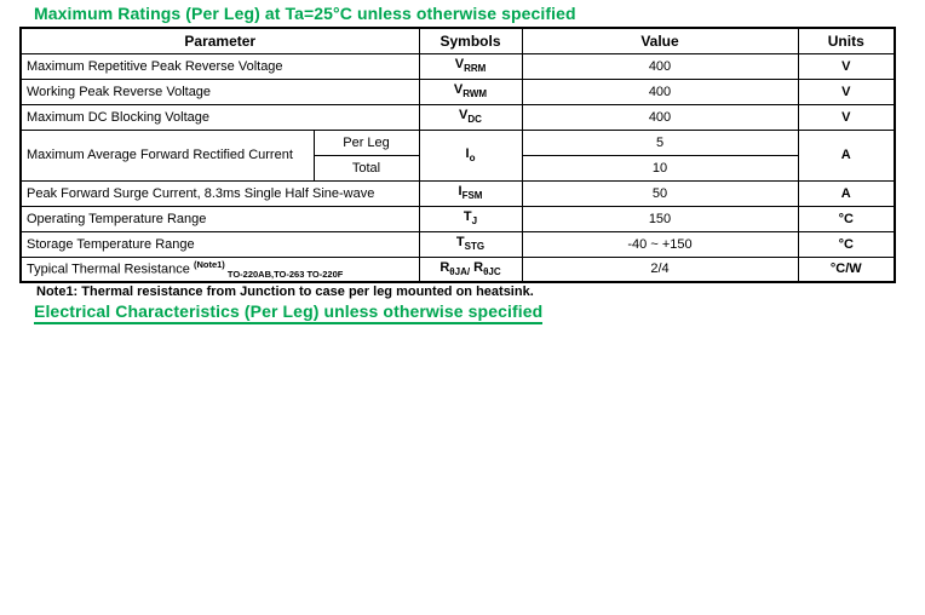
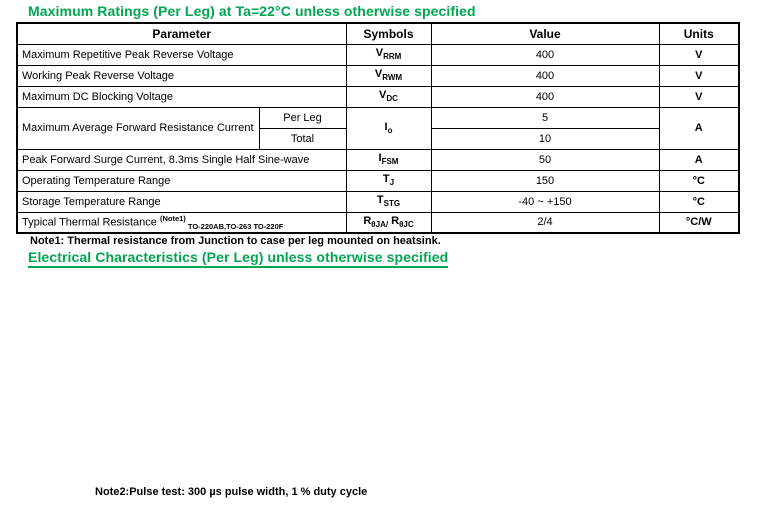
- Maximum Ratings (Per Leg) at Ta=25°C unless otherwise specified
+ Maximum Ratings (Per Leg) at Ta=22°C unless otherwise specified
  Parameter	Symbols	Value	Units
  Maximum Repetitive Peak Reverse Voltage	VRRM	400	V
  Working Peak Reverse Voltage	VRWM	400	V
  Maximum DC Blocking Voltage	VDC	400	V
- Maximum Average Forward Rectified Current	Per Leg	Io	5	A
+ Maximum Average Forward Resistance Current	Per Leg	Io	5	A
  Total	10
  Peak Forward Surge Current, 8.3ms Single Half Sine-wave	IFSM	50	A
  Operating Temperature Range	TJ	150	°C
  Storage Temperature Range	TSTG	-40 ~ +150	°C
  Typical Thermal Resistance (Note1) TO-220AB,TO-263 TO-220F	RθJA/ RθJC	2/4	°C/W
  Note1: Thermal resistance from Junction to case per leg mounted on heatsink.
  Electrical Characteristics (Per Leg) unless otherwise specified
+ Note2:Pulse test: 300 µs pulse width, 1 % duty cycle
